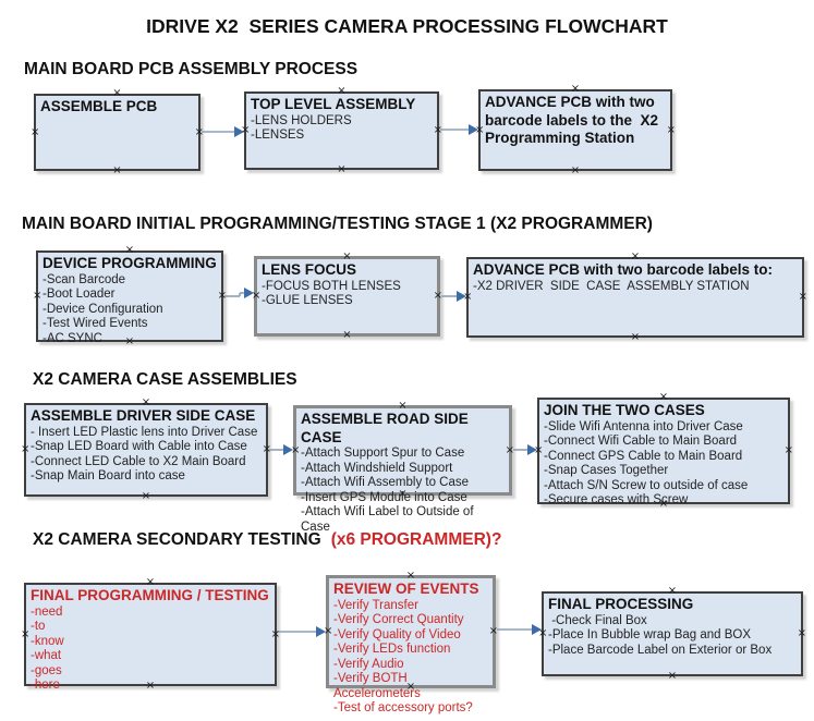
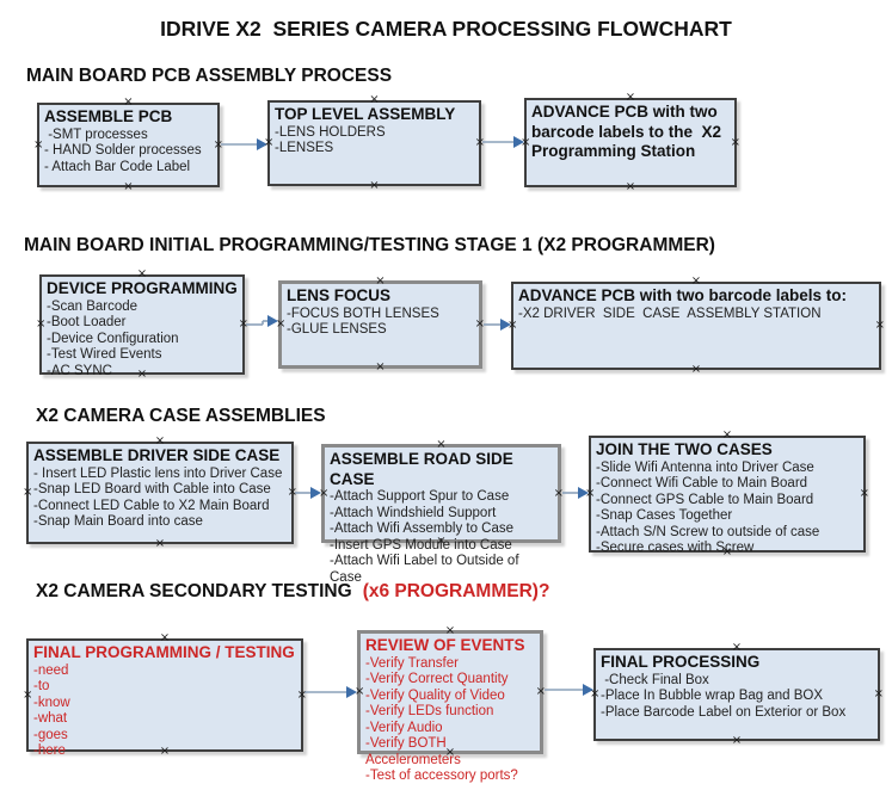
  IDRIVE X2 SERIES CAMERA PROCESSING FLOWCHART
  MAIN BOARD PCB ASSEMBLY PROCESS
  ASSEMBLE PCB
+ -SMT processes
+ - HAND Solder processes
+ - Attach Bar Code Label
  ×
  ×
  ×
  ×
  TOP LEVEL ASSEMBLY
  -LENS HOLDERS
  -LENSES
  ×
  ×
  ×
  ×
  ADVANCE PCB with two barcode labels to the X2 Programming Station
  ×
  ×
  ×
  ×
  MAIN BOARD INITIAL PROGRAMMING/TESTING STAGE 1 (X2 PROGRAMMER)
  DEVICE PROGRAMMING
  -Scan Barcode
  -Boot Loader
  -Device Configuration
  -Test Wired Events
  -AC SYNC
  ×
  ×
  ×
  ×
  LENS FOCUS
  -FOCUS BOTH LENSES
  -GLUE LENSES
  ×
  ×
  ×
  ×
  ADVANCE PCB with two barcode labels to:
  -X2 DRIVER SIDE CASE ASSEMBLY STATION
  ×
  ×
  ×
  ×
  X2 CAMERA CASE ASSEMBLIES
  ASSEMBLE DRIVER SIDE CASE
  - Insert LED Plastic lens into Driver Case
  -Snap LED Board with Cable into Case
  -Connect LED Cable to X2 Main Board
  -Snap Main Board into case
  ×
  ×
  ×
  ×
  ASSEMBLE ROAD SIDE CASE
  -Attach Support Spur to Case
  -Attach Windshield Support
  -Attach Wifi Assembly to Case
  -Insert GPS Module into Case
  -Attach Wifi Label to Outside of Case
  ×
  ×
  ×
  ×
  JOIN THE TWO CASES
  -Slide Wifi Antenna into Driver Case
  -Connect Wifi Cable to Main Board
  -Connect GPS Cable to Main Board
  -Snap Cases Together
  -Attach S/N Screw to outside of case
  -Secure cases with Screw
  ×
  ×
  ×
  ×
  X2 CAMERA SECONDARY TESTING (x6 PROGRAMMER)?
  FINAL PROGRAMMING / TESTING
  -need
  -to
  -know
  -what
  -goes
  -here
  ×
  ×
  ×
  ×
  REVIEW OF EVENTS
  -Verify Transfer
  -Verify Correct Quantity
  -Verify Quality of Video
  -Verify LEDs function
  -Verify Audio
  -Verify BOTH Accelerometers
  -Test of accessory ports?
  ×
  ×
  ×
  ×
  FINAL PROCESSING
  -Check Final Box
  -Place In Bubble wrap Bag and BOX
  -Place Barcode Label on Exterior or Box
  ×
  ×
  ×
  ×
